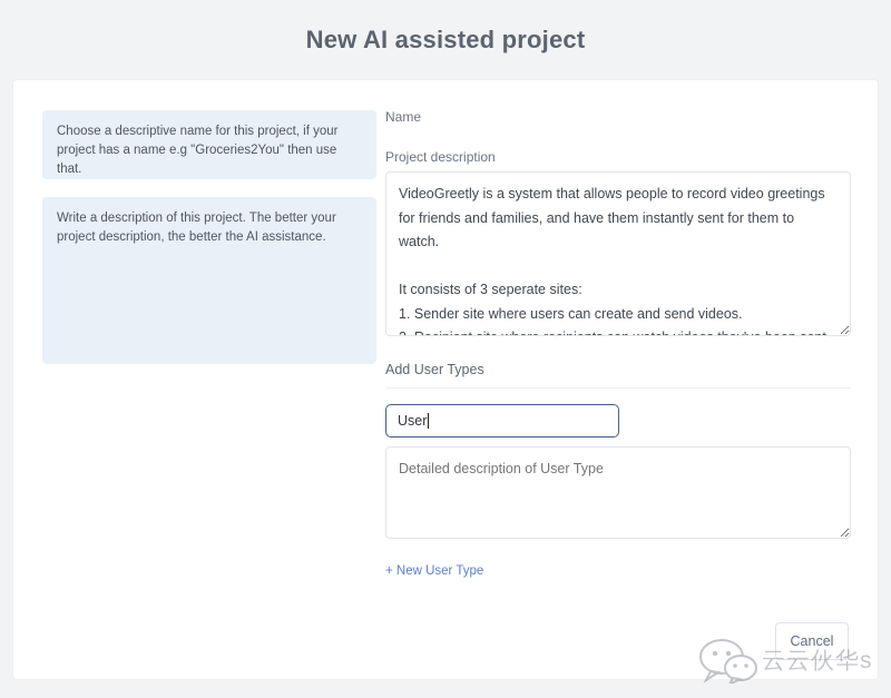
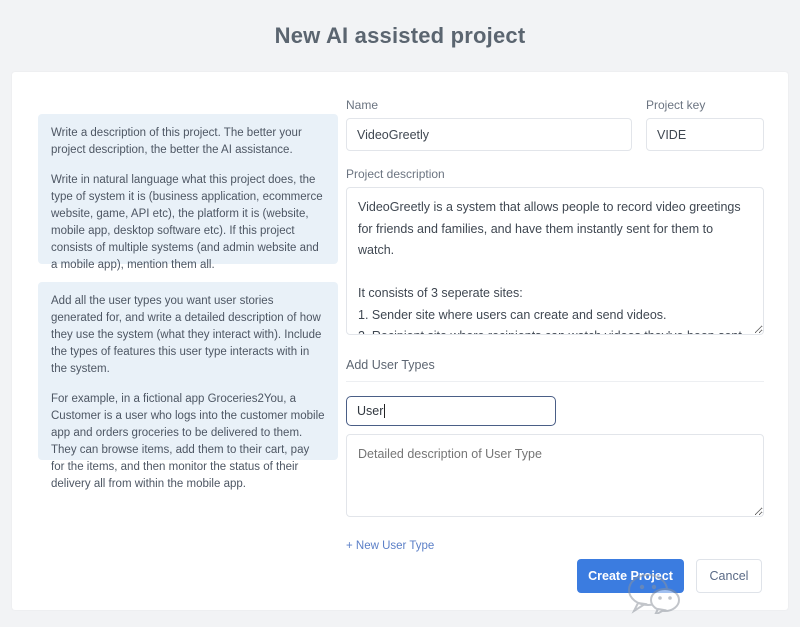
  New AI assisted project
- Choose a descriptive name for this project, if your project has a name e.g "Groceries2You" then use that.
  Write a description of this project. The better your project description, the better the AI assistance.
+ Write in natural language what this project does, the type of system it is (business application, ecommerce website, game, API etc), the platform it is (website, mobile app, desktop software etc). If this project consists of multiple systems (and admin website and a mobile app), mention them all.
+ Add all the user types you want user stories generated for, and write a detailed description of how they use the system (what they interact with). Include the types of features this user type interacts with in the system.
+ For example, in a fictional app Groceries2You, a Customer is a user who logs into the customer mobile app and orders groceries to be delivered to them. They can browse items, add them to their cart, pay for the items, and then monitor the status of their delivery all from within the mobile app.
  Name
+ VideoGreetly
+ Project key
+ VIDE
  Project description
  Add User Types
  User
  Detailed description of User Type + New User Type
+ Create Project
  Cancel
- 云云伙华s
